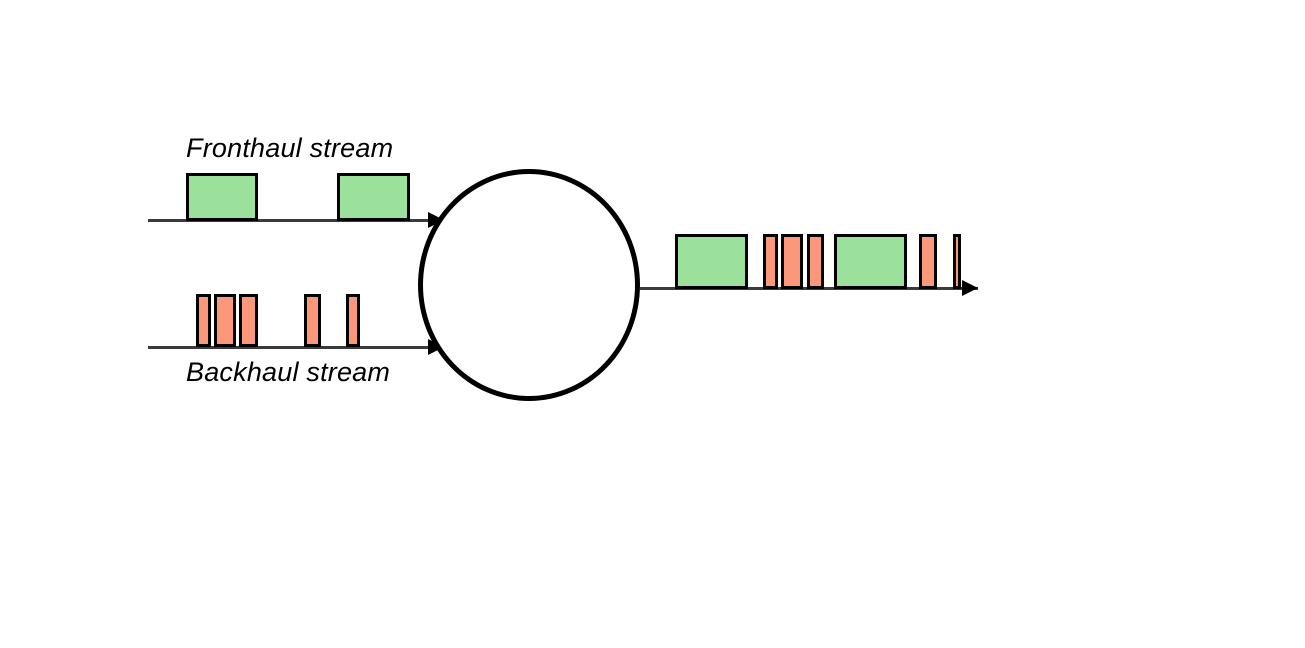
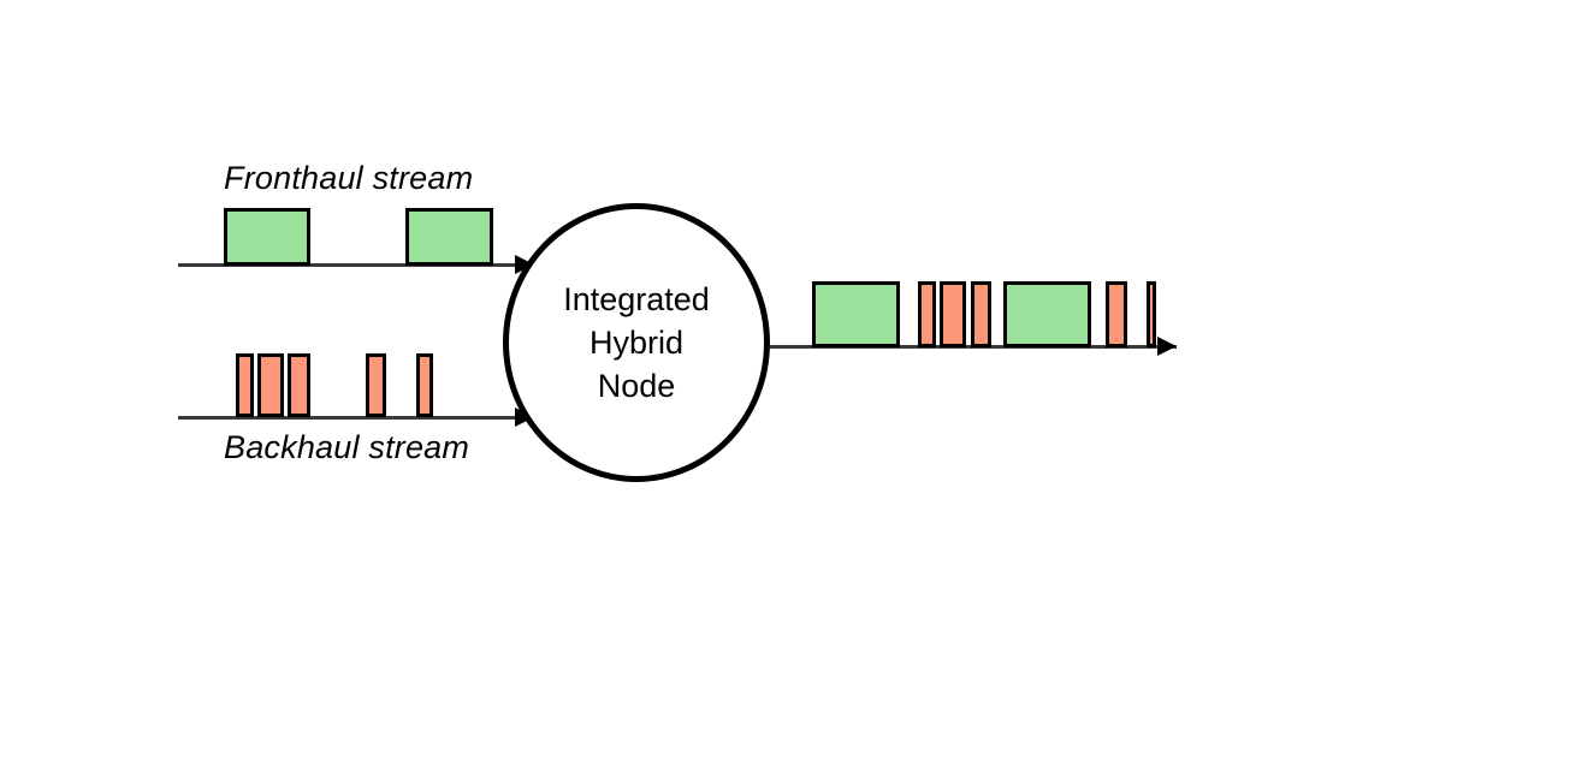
  Fronthaul stream
  Backhaul stream
+ Integrated
+ Hybrid
+ Node
